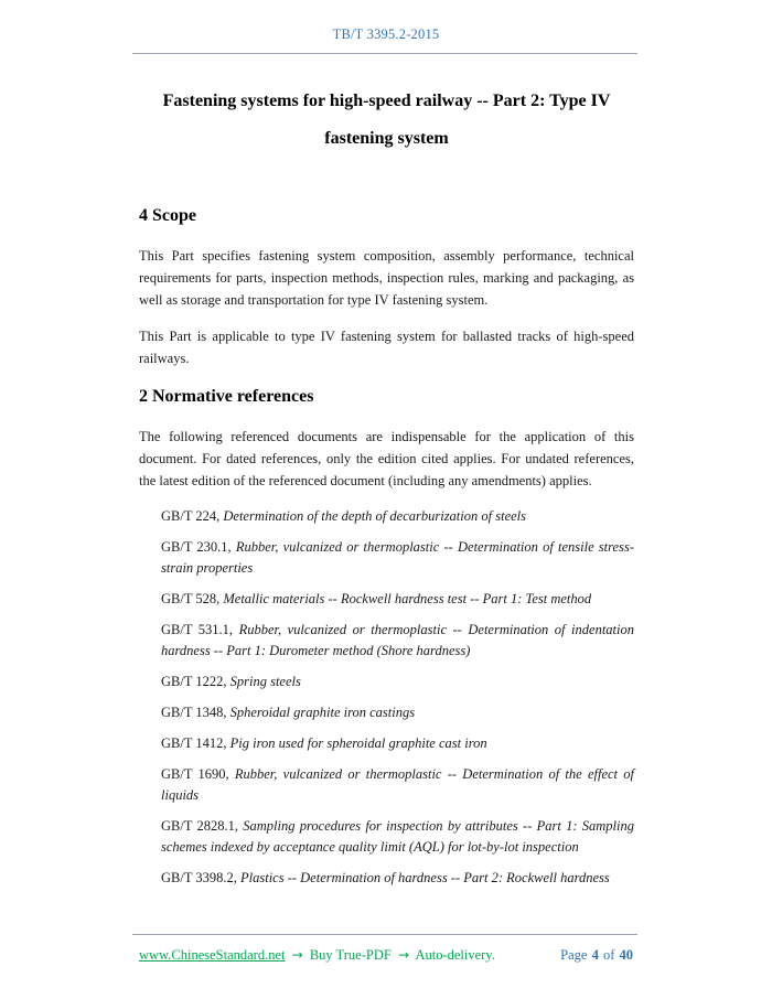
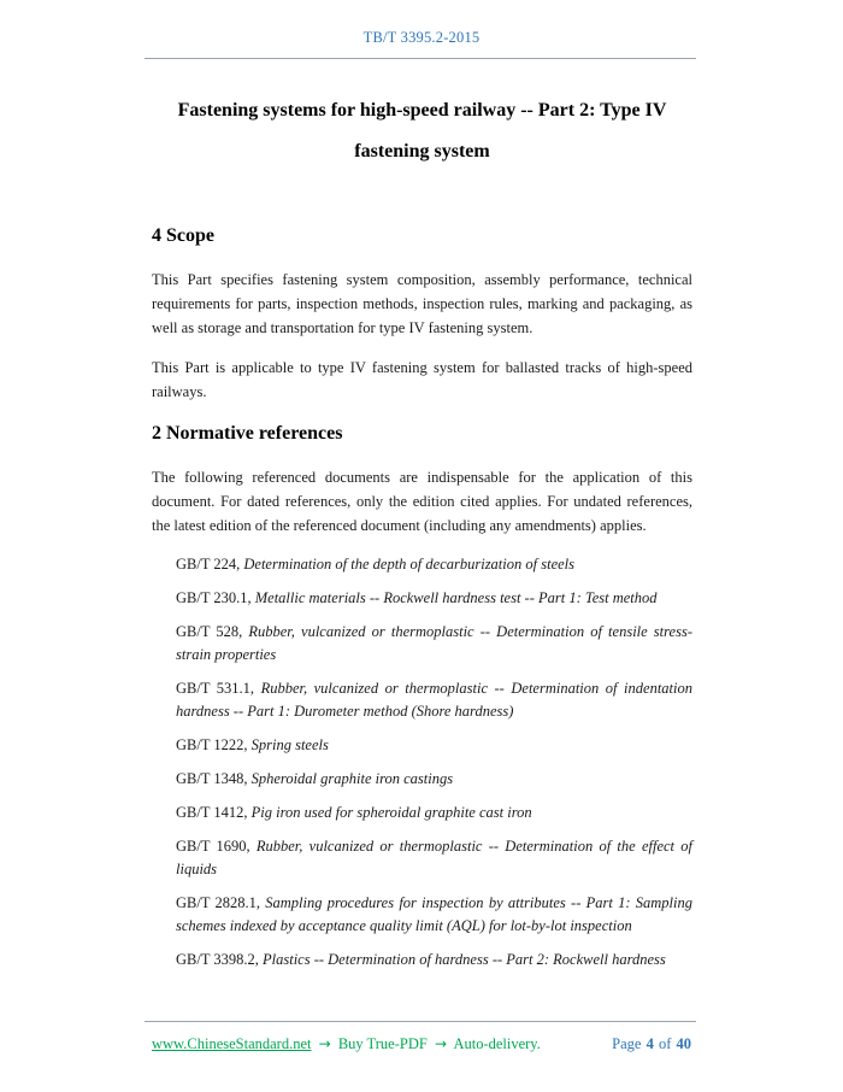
  TB/T 3395.2-2015
  Fastening systems for high-speed railway -- Part 2: Type IV
  fastening system
  4 Scope
  This Part specifies fastening system composition, assembly performance, technical requirements for parts, inspection methods, inspection rules, marking and packaging, as well as storage and transportation for type IV fastening system.
  This Part is applicable to type IV fastening system for ballasted tracks of high-speed railways.
  2 Normative references
  The following referenced documents are indispensable for the application of this document. For dated references, only the edition cited applies. For undated references, the latest edition of the referenced document (including any amendments) applies.
  GB/T 224, Determination of the depth of decarburization of steels
- GB/T 230.1, Rubber, vulcanized or thermoplastic -- Determination of tensile stress-strain properties
+ GB/T 230.1, Metallic materials -- Rockwell hardness test -- Part 1: Test method
- GB/T 528, Metallic materials -- Rockwell hardness test -- Part 1: Test method
+ GB/T 528, Rubber, vulcanized or thermoplastic -- Determination of tensile stress-strain properties
  GB/T 531.1, Rubber, vulcanized or thermoplastic -- Determination of indentation hardness -- Part 1: Durometer method (Shore hardness)
  GB/T 1222, Spring steels
  GB/T 1348, Spheroidal graphite iron castings
  GB/T 1412, Pig iron used for spheroidal graphite cast iron
  GB/T 1690, Rubber, vulcanized or thermoplastic -- Determination of the effect of liquids
  GB/T 2828.1, Sampling procedures for inspection by attributes -- Part 1: Sampling schemes indexed by acceptance quality limit (AQL) for lot-by-lot inspection
  GB/T 3398.2, Plastics -- Determination of hardness -- Part 2: Rockwell hardness
  www.ChineseStandard.net → Buy True-PDF → Auto-delivery.
  Page 4 of 40
